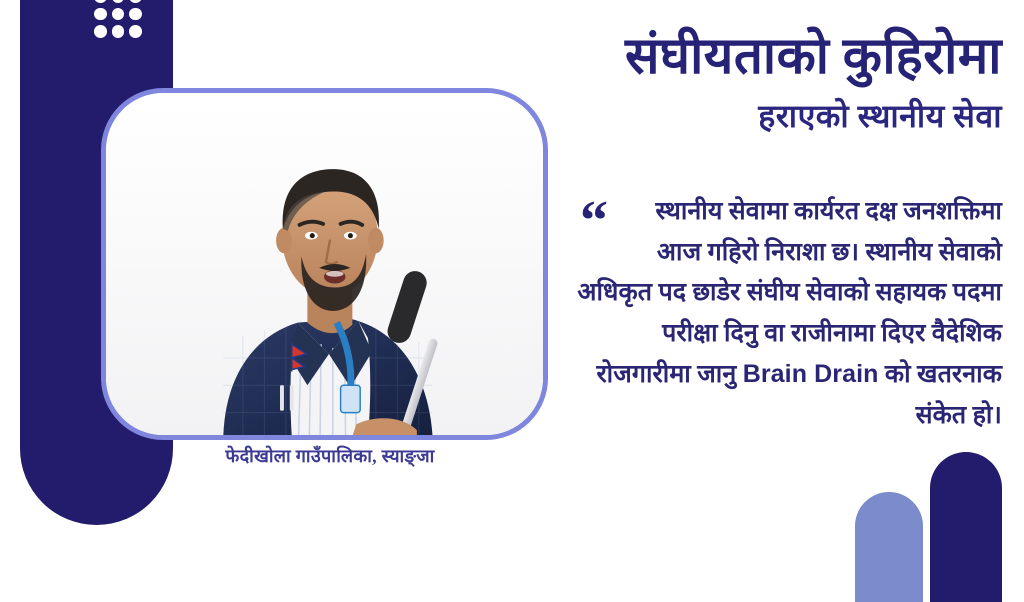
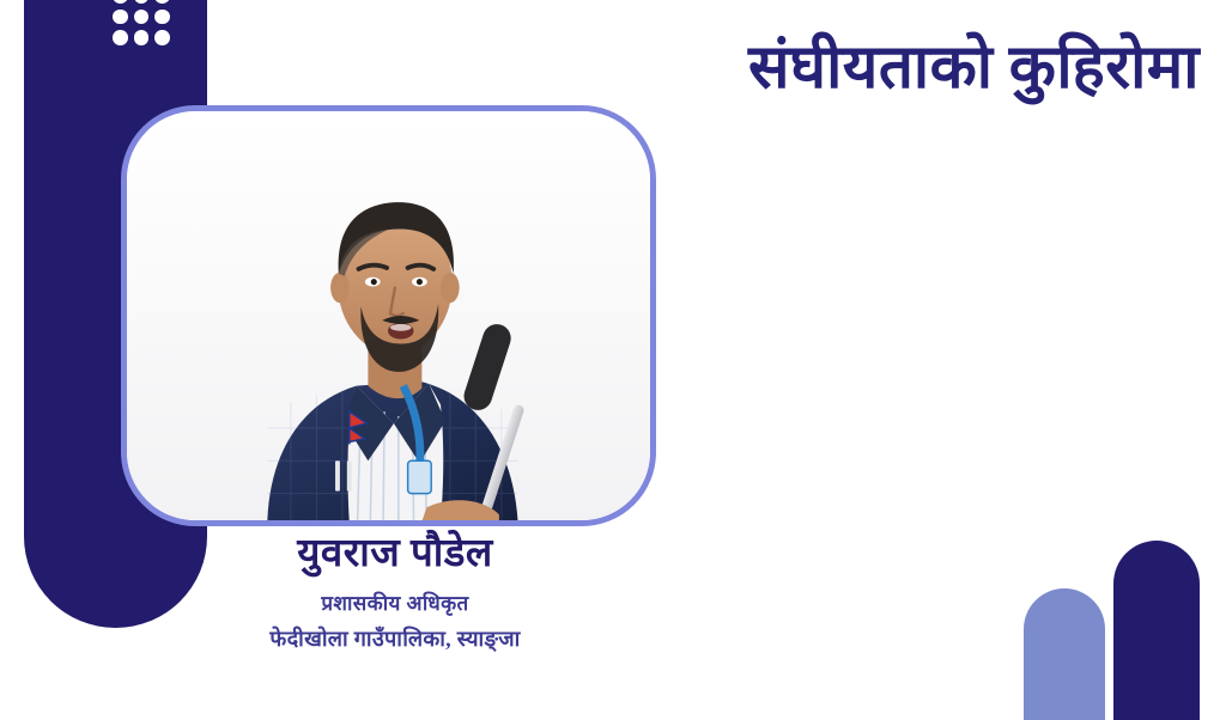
+ युवराज पौडेल
+ प्रशासकीय अधिकृत
  फेदीखोला गाउँपालिका, स्याङ्जा
  संघीयताको कुहिरोमा
- हराएको स्थानीय सेवा
- “
- स्थानीय सेवामा कार्यरत दक्ष जनशक्तिमा आज गहिरो निराशा छ। स्थानीय सेवाको अधिकृत पद छाडेर संघीय सेवाको सहायक पदमा परीक्षा दिनु वा राजीनामा दिएर वैदेशिक रोजगारीमा जानु Brain Drain को खतरनाक संकेत हो।
